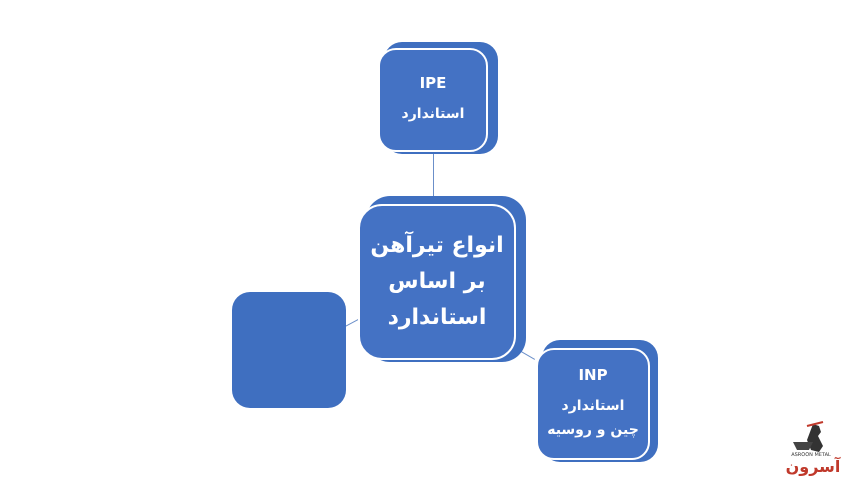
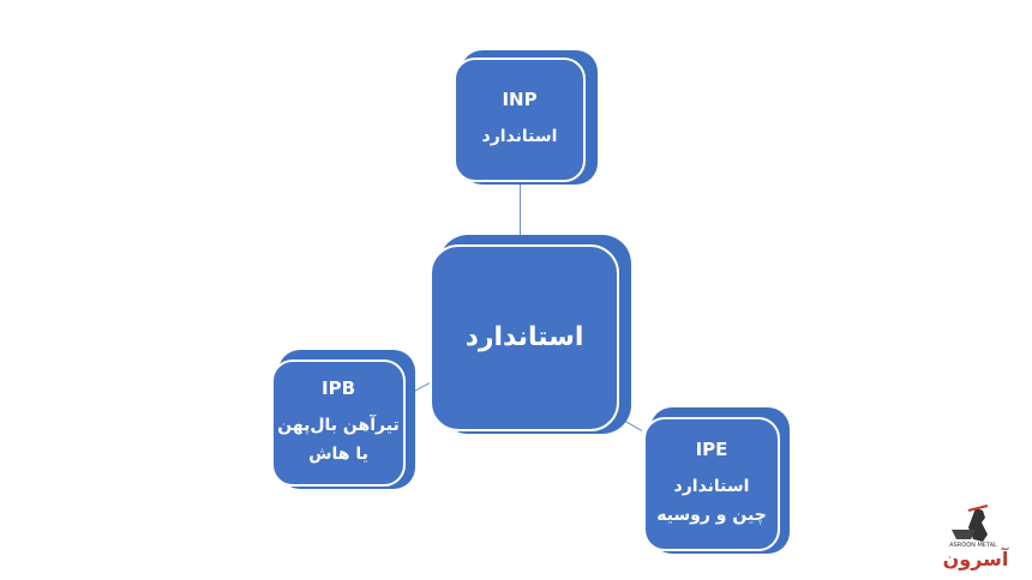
- IPE
+ INP
  استاندارد
- انواع تیرآهن
- بر اساس
  استاندارد
+ IPB
+ تیرآهن بال‌پهن
+ یا هاش
- INP
+ IPE
  استاندارد
  چین و روسیه
  آسرون
